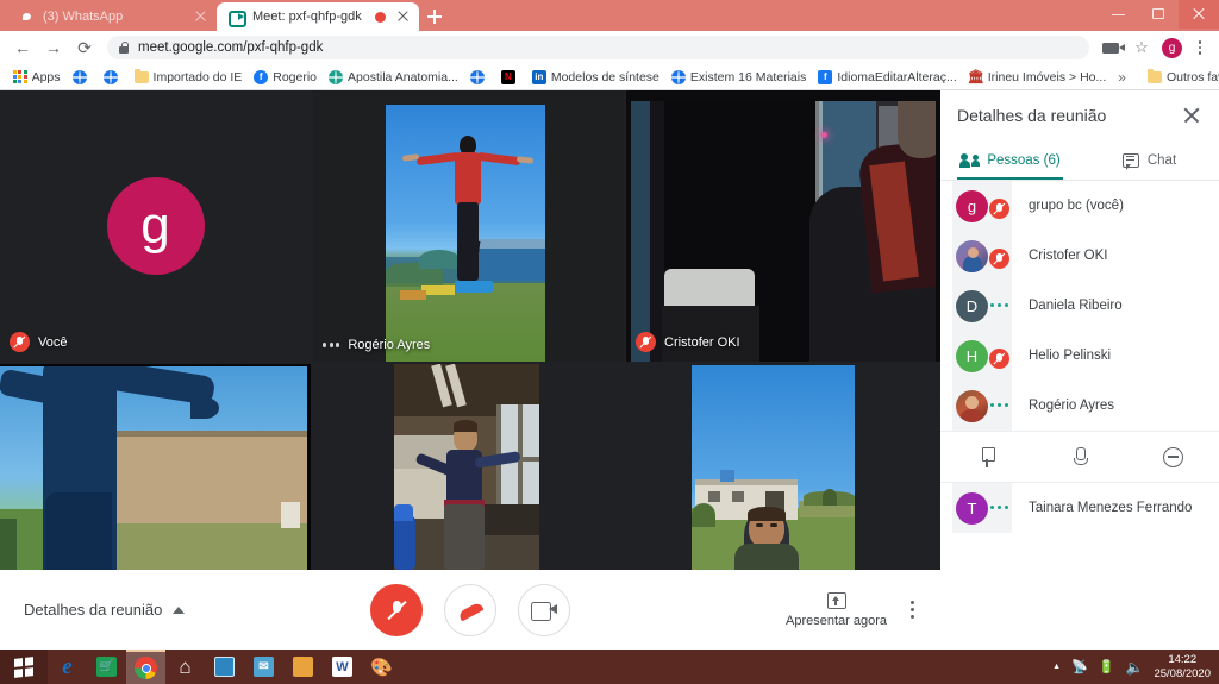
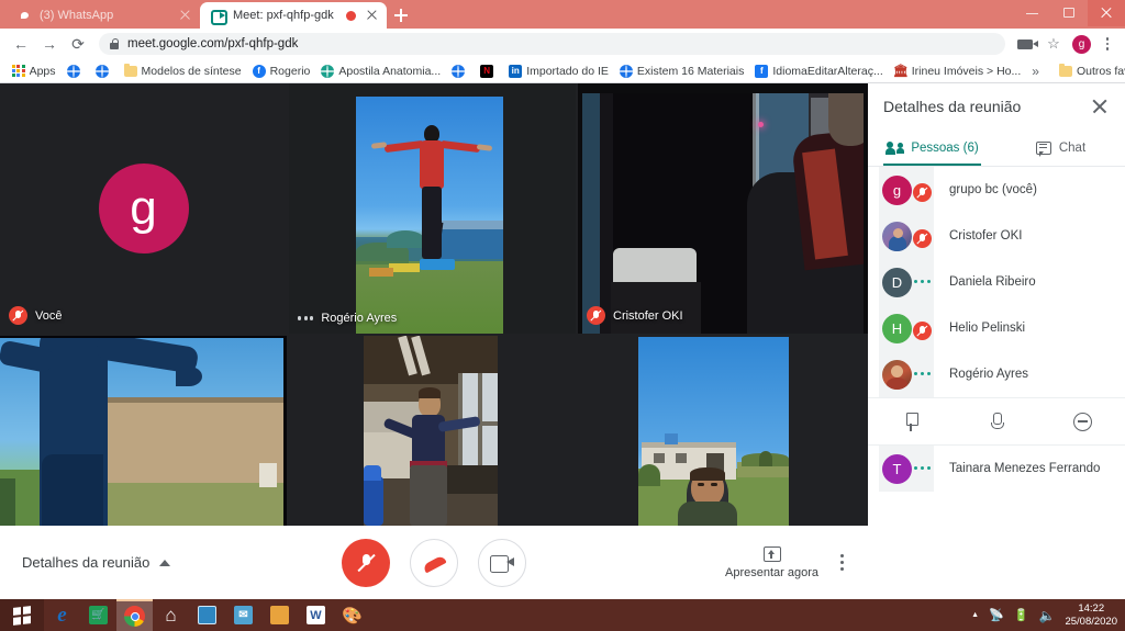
  (3) WhatsApp
  Meet: pxf-qhfp-gdk
  ←
  →
  ⟳
  meet.google.com/pxf-qhfp-gdk
  ☆
  g
  Apps
- Importado do IE
+ Modelos de síntese
  f
  Rogerio
  Apostila Anatomia...
  N
  in
- Modelos de síntese
+ Importado do IE
  Existem 16 Materiais
  f
  IdiomaEditarAlteraç...
  🏛
  Irineu Imóveis > Ho...
  »
  g
  Você
  Rogério Ayres
  Cristofer OKI
  Detalhes da reunião
  Apresentar agora
  Detalhes da reunião
  Pessoas (6)
  Chat
  g
  grupo bc (você)
  Cristofer OKI
  D
  Daniela Ribeiro
  H
  Helio Pelinski
  Rogério Ayres
  T
  Tainara Menezes Ferrando
  e
  🛒
  ⌂
  ✉
  W
  🎨
  📡
  🔋
  🔈
  14:22
  25/08/2020
